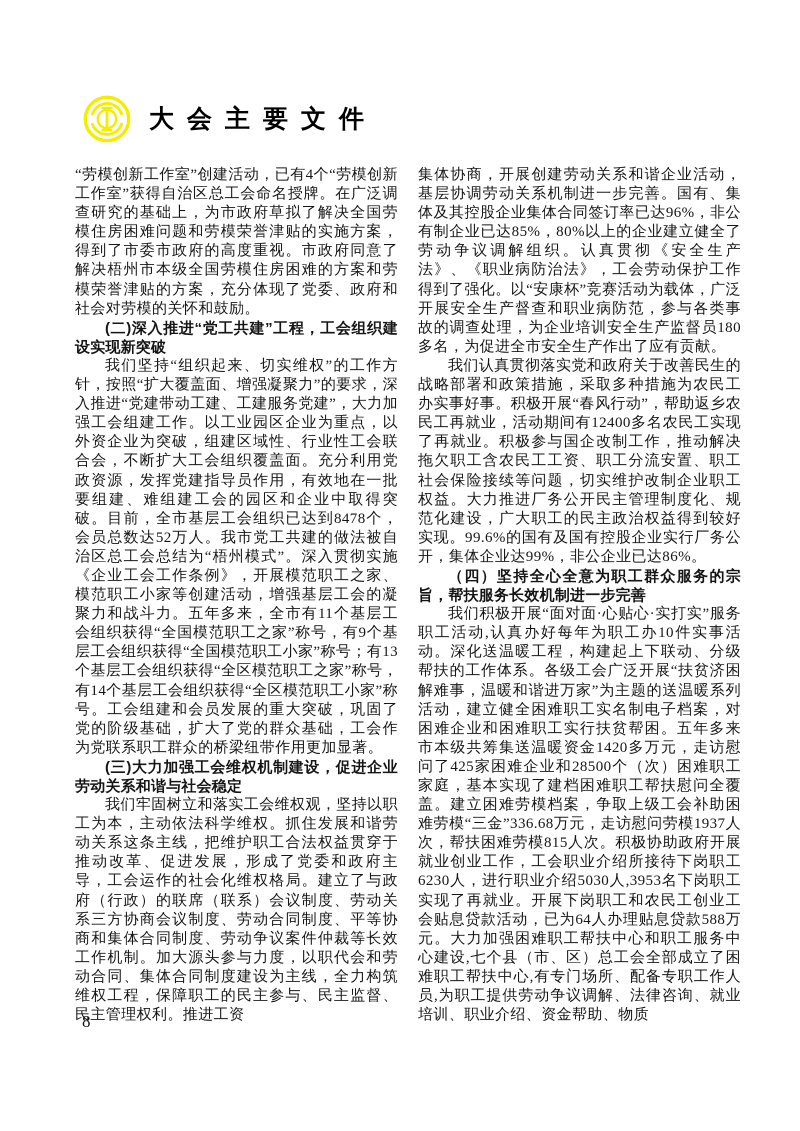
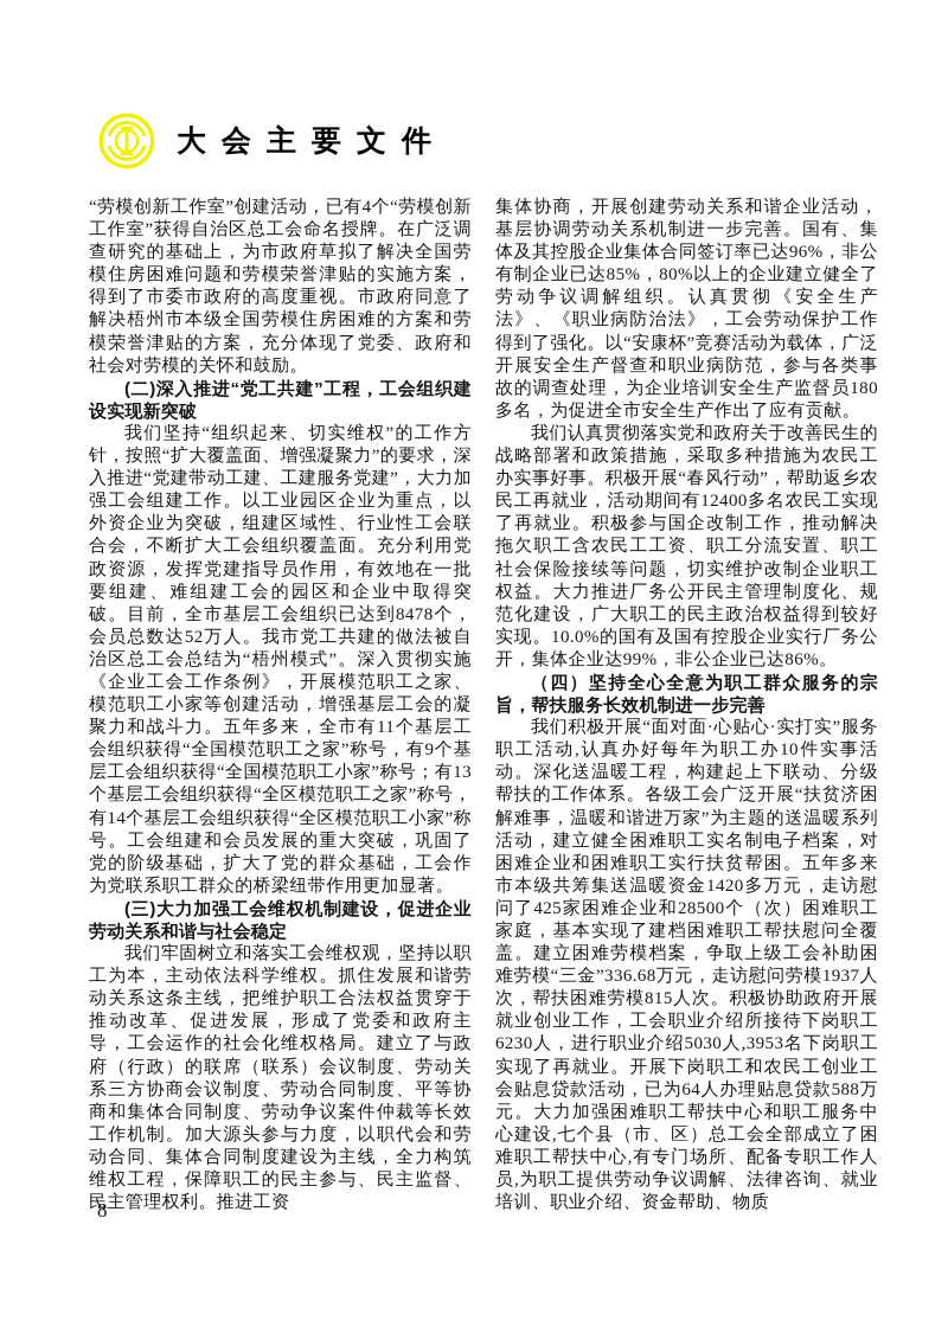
  大会主要文件
  “劳模创新工作室”创建活动，已有4个“劳模创新工作室”获得自治区总工会命名授牌。在广泛调查研究的基础上，为市政府草拟了解决全国劳模住房困难问题和劳模荣誉津贴的实施方案，得到了市委市政府的高度重视。市政府同意了解决梧州市本级全国劳模住房困难的方案和劳模荣誉津贴的方案，充分体现了党委、政府和社会对劳模的关怀和鼓励。
  (二)深入推进“党工共建”工程，工会组织建设实现新突破
  我们坚持“组织起来、切实维权”的工作方针，按照“扩大覆盖面、增强凝聚力”的要求，深入推进“党建带动工建、工建服务党建”，大力加强工会组建工作。以工业园区企业为重点，以外资企业为突破，组建区域性、行业性工会联合会，不断扩大工会组织覆盖面。充分利用党政资源，发挥党建指导员作用，有效地在一批要组建、难组建工会的园区和企业中取得突破。目前，全市基层工会组织已达到8478个，会员总数达52万人。我市党工共建的做法被自治区总工会总结为“梧州模式”。深入贯彻实施《企业工会工作条例》，开展模范职工之家、模范职工小家等创建活动，增强基层工会的凝聚力和战斗力。五年多来，全市有11个基层工会组织获得“全国模范职工之家”称号，有9个基层工会组织获得“全国模范职工小家”称号；有13个基层工会组织获得“全区模范职工之家”称号，有14个基层工会组织获得“全区模范职工小家”称号。工会组建和会员发展的重大突破，巩固了党的阶级基础，扩大了党的群众基础，工会作为党联系职工群众的桥梁纽带作用更加显著。
  (三)大力加强工会维权机制建设，促进企业劳动关系和谐与社会稳定
  我们牢固树立和落实工会维权观，坚持以职工为本，主动依法科学维权。抓住发展和谐劳动关系这条主线，把维护职工合法权益贯穿于推动改革、促进发展，形成了党委和政府主导，工会运作的社会化维权格局。建立了与政府（行政）的联席（联系）会议制度、劳动关系三方协商会议制度、劳动合同制度、平等协商和集体合同制度、劳动争议案件仲裁等长效工作机制。加大源头参与力度，以职代会和劳动合同、集体合同制度建设为主线，全力构筑维权工程，保障职工的民主参与、民主监督、民主管理权利。推进工资
  集体协商，开展创建劳动关系和谐企业活动，基层协调劳动关系机制进一步完善。国有、集体及其控股企业集体合同签订率已达96%，非公有制企业已达85%，80%以上的企业建立健全了劳动争议调解组织。认真贯彻《安全生产法》、《职业病防治法》，工会劳动保护工作得到了强化。以“安康杯”竞赛活动为载体，广泛开展安全生产督查和职业病防范，参与各类事故的调查处理，为企业培训安全生产监督员180多名，为促进全市安全生产作出了应有贡献。
- 我们认真贯彻落实党和政府关于改善民生的战略部署和政策措施，采取多种措施为农民工办实事好事。积极开展“春风行动”，帮助返乡农民工再就业，活动期间有12400多名农民工实现了再就业。积极参与国企改制工作，推动解决拖欠职工含农民工工资、职工分流安置、职工社会保险接续等问题，切实维护改制企业职工权益。大力推进厂务公开民主管理制度化、规范化建设，广大职工的民主政治权益得到较好实现。99.6%的国有及国有控股企业实行厂务公开，集体企业达99%，非公企业已达86%。
+ 我们认真贯彻落实党和政府关于改善民生的战略部署和政策措施，采取多种措施为农民工办实事好事。积极开展“春风行动”，帮助返乡农民工再就业，活动期间有12400多名农民工实现了再就业。积极参与国企改制工作，推动解决拖欠职工含农民工工资、职工分流安置、职工社会保险接续等问题，切实维护改制企业职工权益。大力推进厂务公开民主管理制度化、规范化建设，广大职工的民主政治权益得到较好实现。10.0%的国有及国有控股企业实行厂务公开，集体企业达99%，非公企业已达86%。
  （四）坚持全心全意为职工群众服务的宗旨，帮扶服务长效机制进一步完善
  我们积极开展“面对面·心贴心·实打实”服务职工活动,认真办好每年为职工办10件实事活动。深化送温暖工程，构建起上下联动、分级帮扶的工作体系。各级工会广泛开展“扶贫济困解难事，温暖和谐进万家”为主题的送温暖系列活动，建立健全困难职工实名制电子档案，对困难企业和困难职工实行扶贫帮困。五年多来市本级共筹集送温暖资金1420多万元，走访慰问了425家困难企业和28500个（次）困难职工家庭，基本实现了建档困难职工帮扶慰问全覆盖。建立困难劳模档案，争取上级工会补助困难劳模“三金”336.68万元，走访慰问劳模1937人次，帮扶困难劳模815人次。积极协助政府开展就业创业工作，工会职业介绍所接待下岗职工6230人，进行职业介绍5030人,3953名下岗职工实现了再就业。开展下岗职工和农民工创业工会贴息贷款活动，已为64人办理贴息贷款588万元。大力加强困难职工帮扶中心和职工服务中心建设,七个县（市、区）总工会全部成立了困难职工帮扶中心,有专门场所、配备专职工作人员,为职工提供劳动争议调解、法律咨询、就业培训、职业介绍、资金帮助、物质
  8
